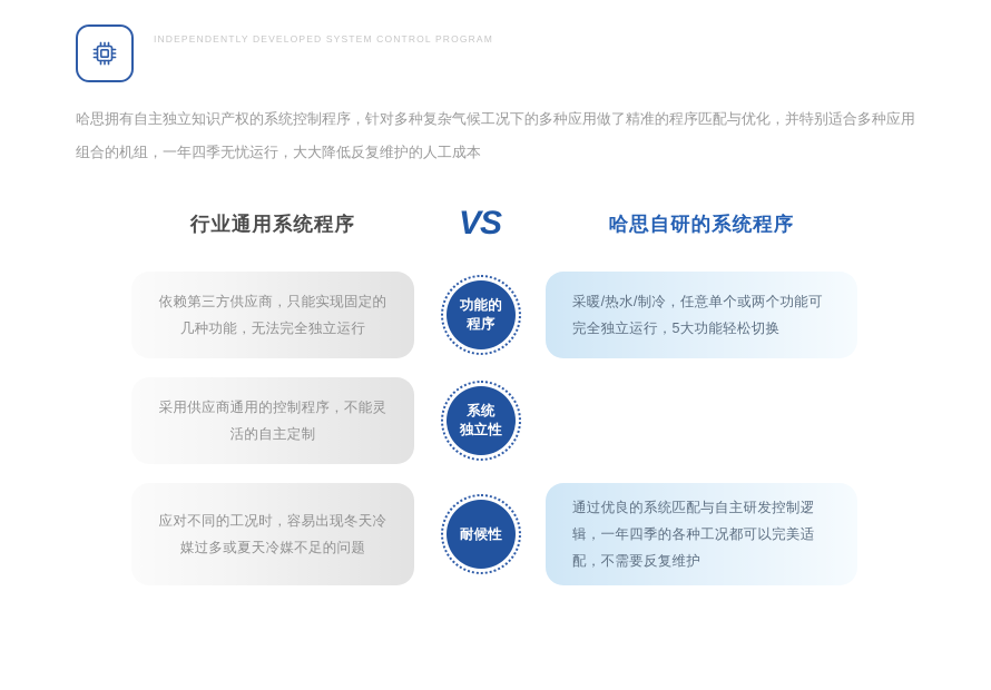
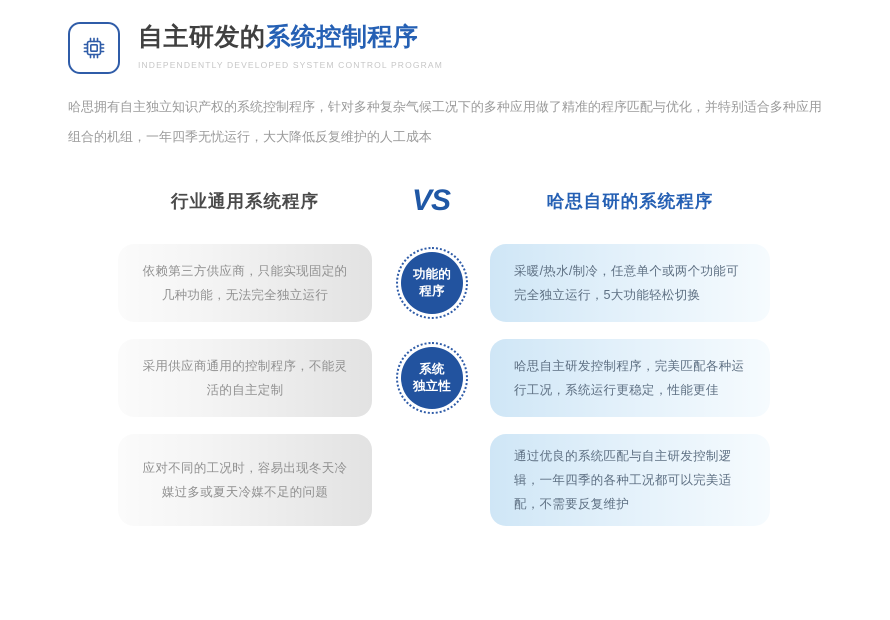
+ 自主研发的系统控制程序
  INDEPENDENTLY DEVELOPED SYSTEM CONTROL PROGRAM
  哈思拥有自主独立知识产权的系统控制程序，针对多种复杂气候工况下的多种应用做了精准的程序匹配与优化，并特别适合多种应用组合的机组，一年四季无忧运行，大大降低反复维护的人工成本
  行业通用系统程序
  VS
  哈思自研的系统程序
  依赖第三方供应商，只能实现固定的几种功能，无法完全独立运行
  功能的
  程序
  采暖/热水/制冷，任意单个或两个功能可完全独立运行，5大功能轻松切换
  采用供应商通用的控制程序，不能灵活的自主定制
  系统
  独立性
+ 哈思自主研发控制程序，完美匹配各种运行工况，系统运行更稳定，性能更佳
  应对不同的工况时，容易出现冬天冷媒过多或夏天冷媒不足的问题
- 耐候性
  通过优良的系统匹配与自主研发控制逻辑，一年四季的各种工况都可以完美适配，不需要反复维护
